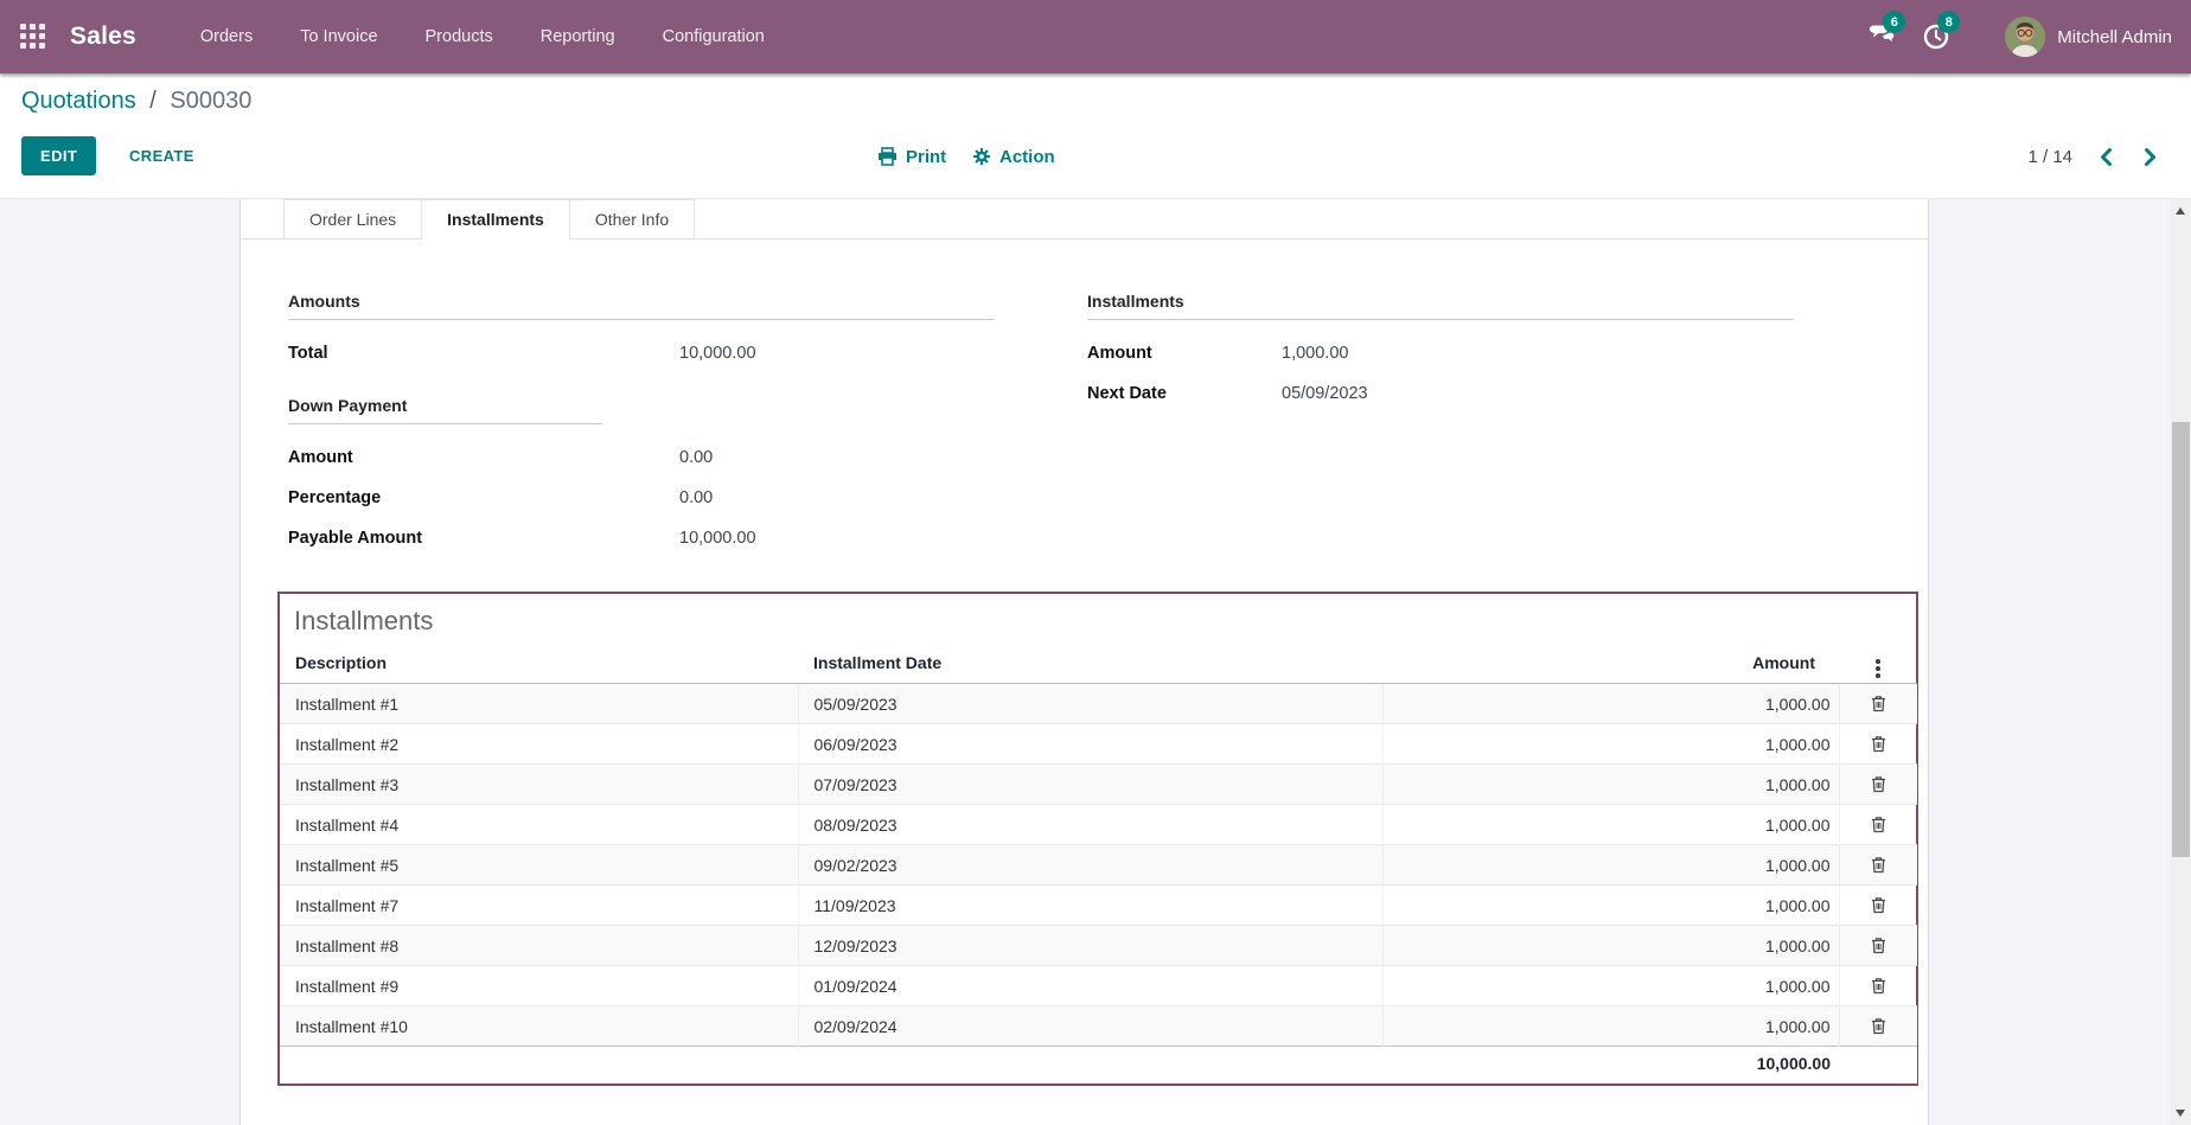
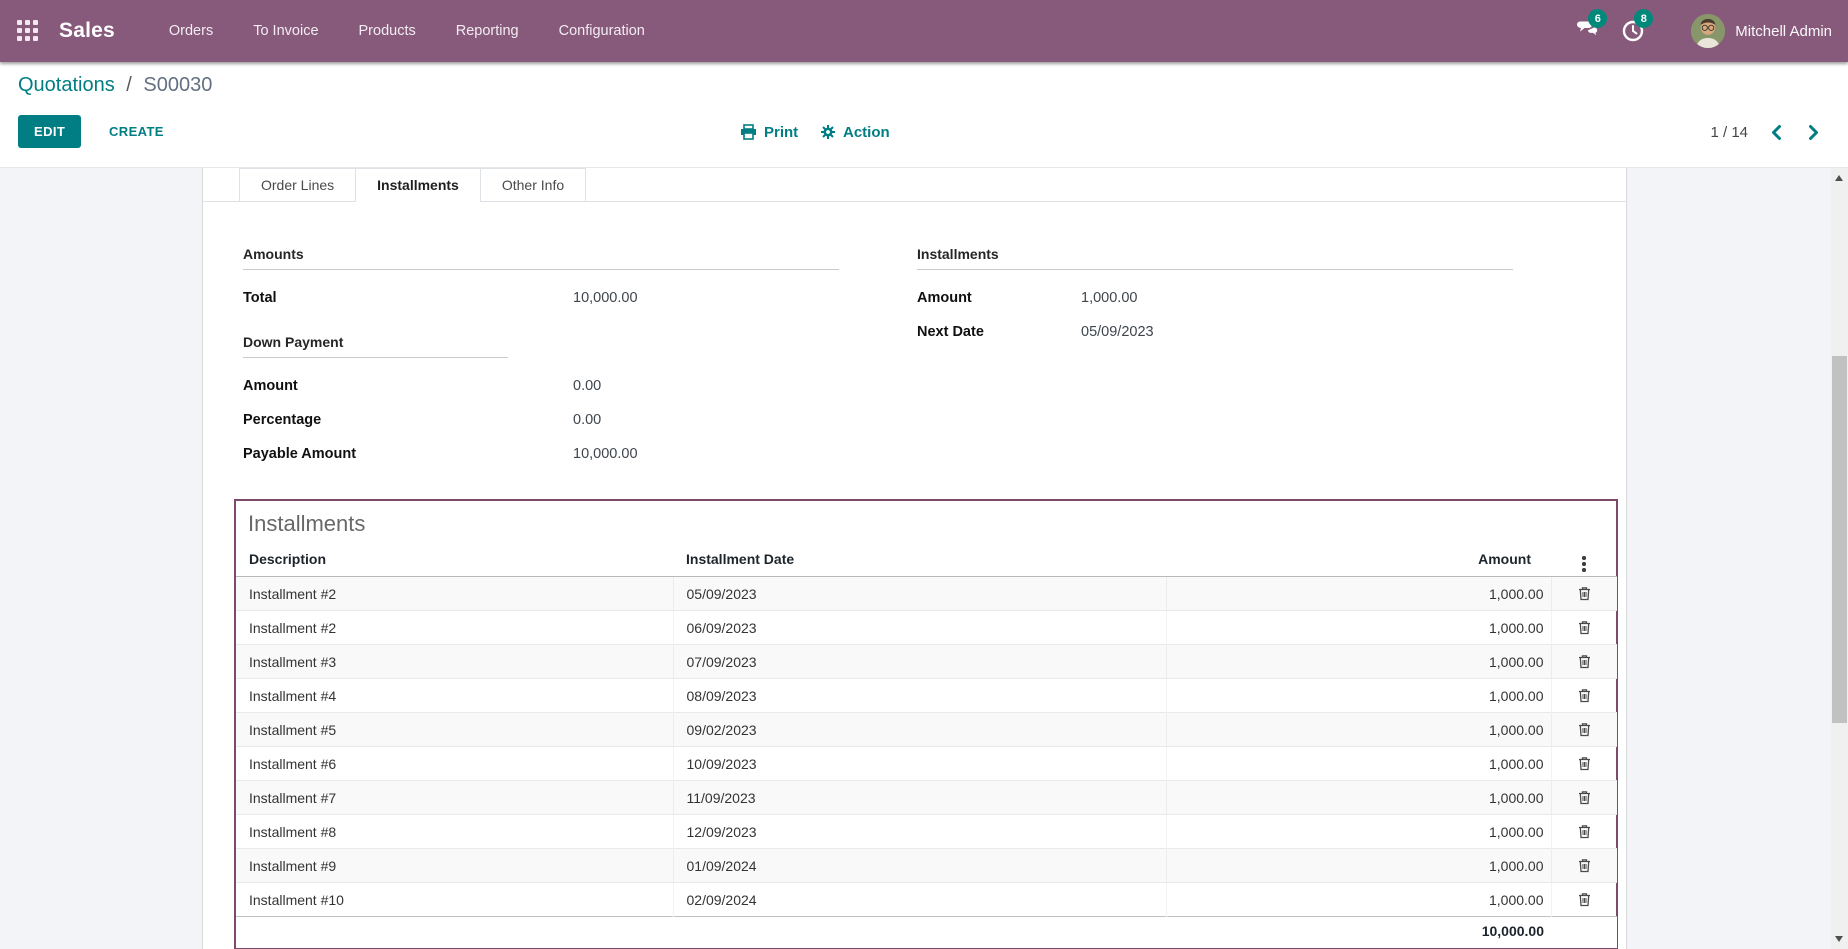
  Sales
  Orders
  To Invoice
  Products
  Reporting
  Configuration
  6
  8
  Mitchell Admin
  Quotations / S00030
  EDIT
  CREATE
  Print
  Action
  1 / 14
  Order Lines
  Installments
  Other Info
  Amounts
  Total
  10,000.00
  Down Payment
  Amount
  0.00
  Percentage
  0.00
  Payable Amount
  10,000.00
  Installments
  Amount
  1,000.00
  Next Date
  05/09/2023
  Installments
  Description	Installment Date	Amount
- Installment #1	05/09/2023	1,000.00
+ Installment #2	05/09/2023	1,000.00
  Installment #2	06/09/2023	1,000.00
  Installment #3	07/09/2023	1,000.00
  Installment #4	08/09/2023	1,000.00
  Installment #5	09/02/2023	1,000.00
+ Installment #6	10/09/2023	1,000.00
  Installment #7	11/09/2023	1,000.00
  Installment #8	12/09/2023	1,000.00
  Installment #9	01/09/2024	1,000.00
  Installment #10	02/09/2024	1,000.00
  10,000.00
